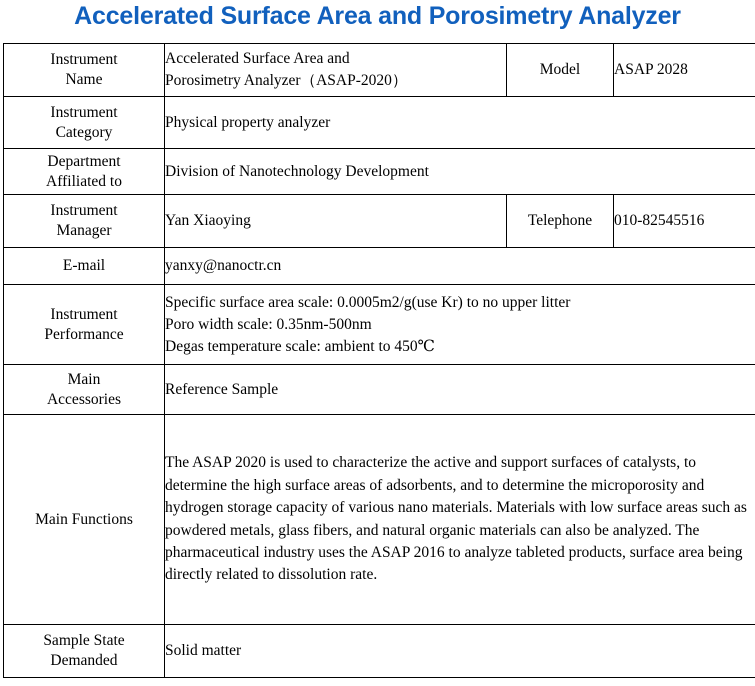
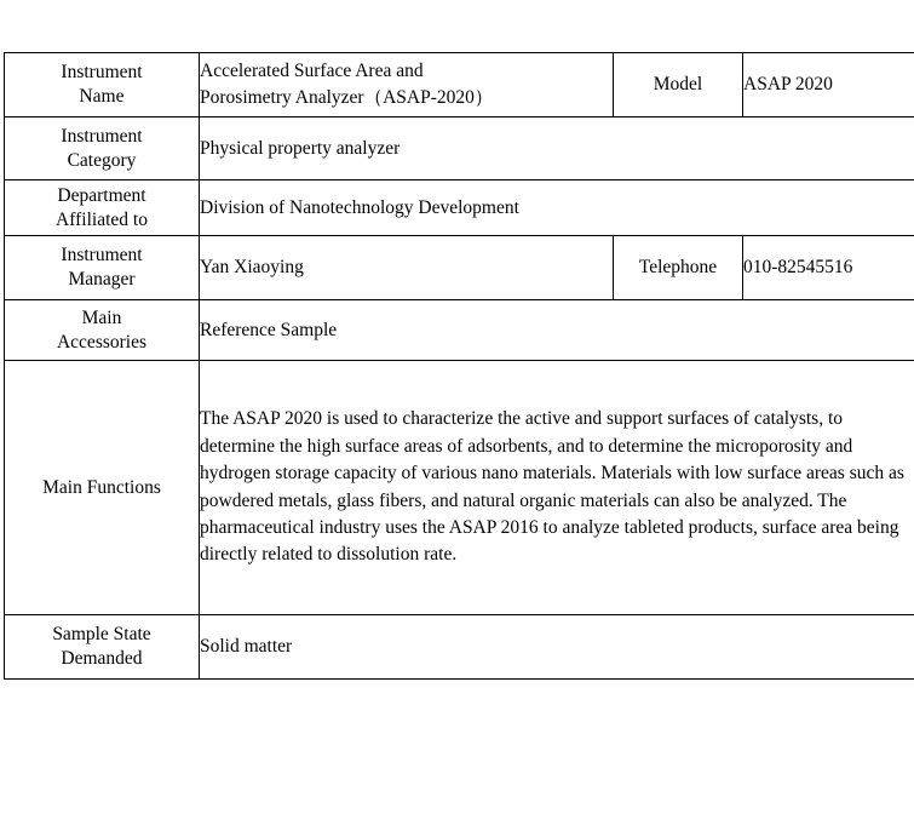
- Accelerated Surface Area and Porosimetry Analyzer
- Instrument Name	Accelerated Surface Area and Porosimetry Analyzer（ASAP-2020）	Model	ASAP 2028
+ Instrument Name	Accelerated Surface Area and Porosimetry Analyzer（ASAP-2020）	Model	ASAP 2020
  Instrument Category	Physical property analyzer
  Department Affiliated to	Division of Nanotechnology Development
  Instrument Manager	Yan Xiaoying	Telephone	010-82545516
- E-mail	yanxy@nanoctr.cn
- Instrument Performance	Specific surface area scale: 0.0005m2/g(use Kr) to no upper litter Poro width scale: 0.35nm-500nm Degas temperature scale: ambient to 450℃
  Main Accessories	Reference Sample
  Main Functions	The ASAP 2020 is used to characterize the active and support surfaces of catalysts, to determine the high surface areas of adsorbents, and to determine the microporosity and hydrogen storage capacity of various nano materials. Materials with low surface areas such as powdered metals, glass fibers, and natural organic materials can also be analyzed. The pharmaceutical industry uses the ASAP 2016 to analyze tableted products, surface area being directly related to dissolution rate.
  Sample State Demanded	Solid matter
